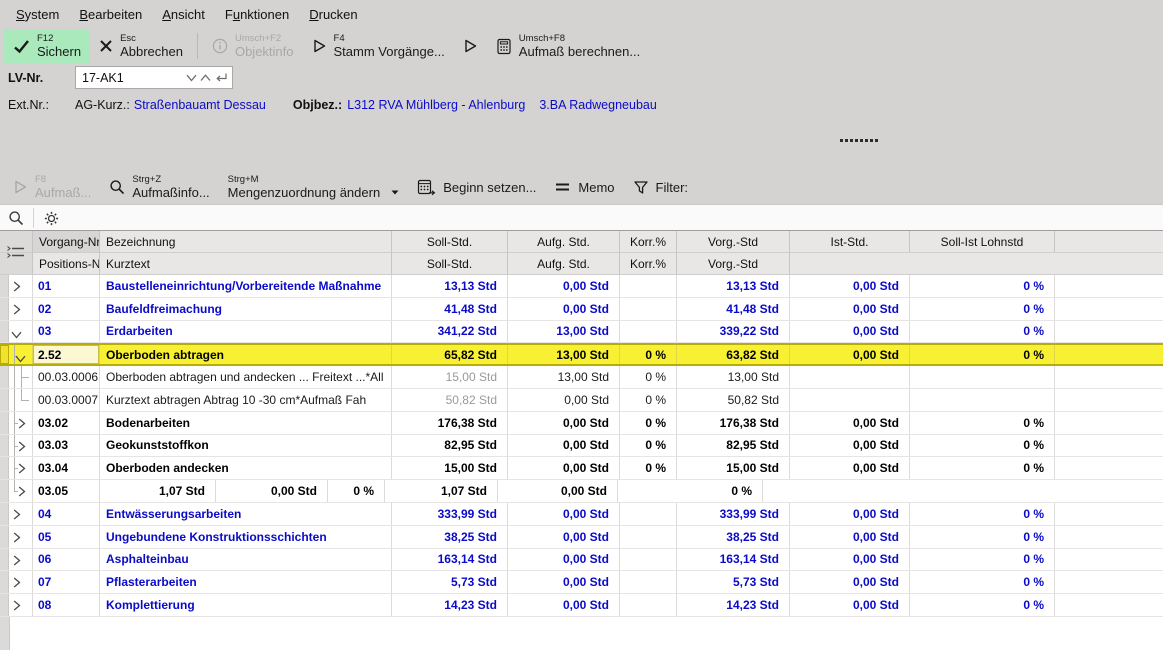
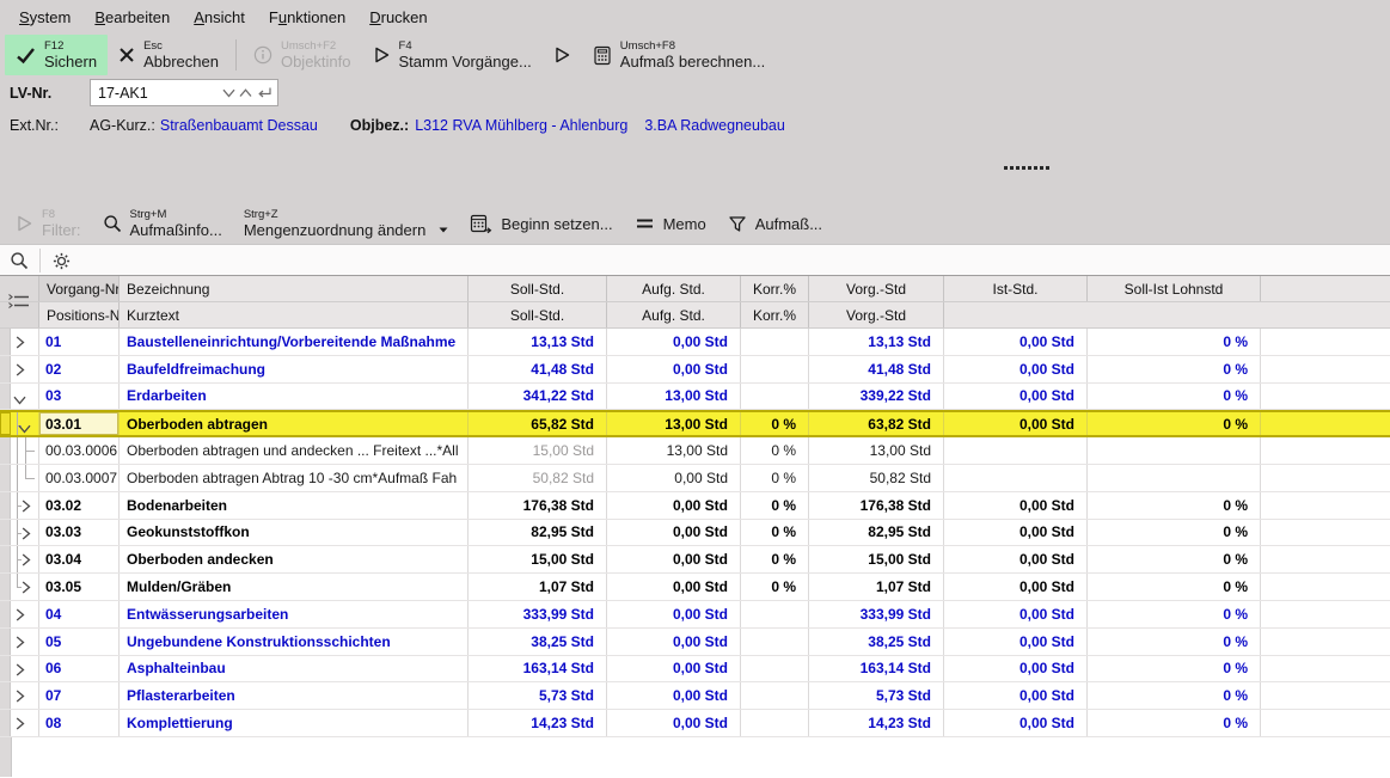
  System
  Bearbeiten
  Ansicht
  Funktionen
  Drucken
  F12
  Sichern
  Esc
  Abbrechen
  Umsch+F2
  Objektinfo
  F4
  Stamm Vorgänge...
  Umsch+F8
  Aufmaß berechnen...
  LV-Nr.
  17-AK1
  Ext.Nr.:
  AG-Kurz.:
  Straßenbauamt Dessau
  Objbez.:
  L312 RVA Mühlberg - Ahlenburg
  3.BA Radwegneubau
  F8
- Aufmaß...
+ Filter:
- Strg+Z
+ Strg+M
  Aufmaßinfo...
- Strg+M
+ Strg+Z
  Mengenzuordnung ändern
  Beginn setzen...
  Memo
- Filter:
+ Aufmaß...
  Vorgang-Nr
  Bezeichnung
  Soll-Std.
  Aufg. Std.
  Korr.%
  Vorg.-Std
  Ist-Std.
  Soll-Ist Lohnstd
  Positions-N
  Kurztext
  Soll-Std.
  Aufg. Std.
  Korr.%
  Vorg.-Std
  01
  Baustelleneinrichtung/Vorbereitende Maßnahme
  13,13 Std
  0,00 Std
  13,13 Std
  0,00 Std
  0 %
  02
  Baufeldfreimachung
  41,48 Std
  0,00 Std
  41,48 Std
  0,00 Std
  0 %
  03
  Erdarbeiten
  341,22 Std
  13,00 Std
  339,22 Std
  0,00 Std
  0 %
- 2.52
+ 03.01
  Oberboden abtragen
  65,82 Std
  13,00 Std
  0 %
  63,82 Std
  0,00 Std
  0 %
  00.03.0006
  Oberboden abtragen und andecken ... Freitext ...*All
  15,00 Std
  13,00 Std
  0 %
  13,00 Std
  00.03.0007
- Kurztext abtragen Abtrag 10 -30 cm*Aufmaß Fah
+ Oberboden abtragen Abtrag 10 -30 cm*Aufmaß Fah
  50,82 Std
  0,00 Std
  0 %
  50,82 Std
  03.02
  Bodenarbeiten
  176,38 Std
  0,00 Std
  0 %
  176,38 Std
  0,00 Std
  0 %
  03.03
  Geokunststoffkon
  82,95 Std
  0,00 Std
  0 %
  82,95 Std
  0,00 Std
  0 %
  03.04
  Oberboden andecken
  15,00 Std
  0,00 Std
  0 %
  15,00 Std
  0,00 Std
  0 %
  03.05
+ Mulden/Gräben
  1,07 Std
  0,00 Std
  0 %
  1,07 Std
  0,00 Std
  0 %
  04
  Entwässerungsarbeiten
  333,99 Std
  0,00 Std
  333,99 Std
  0,00 Std
  0 %
  05
  Ungebundene Konstruktionsschichten
  38,25 Std
  0,00 Std
  38,25 Std
  0,00 Std
  0 %
  06
  Asphalteinbau
  163,14 Std
  0,00 Std
  163,14 Std
  0,00 Std
  0 %
  07
  Pflasterarbeiten
  5,73 Std
  0,00 Std
  5,73 Std
  0,00 Std
  0 %
  08
  Komplettierung
  14,23 Std
  0,00 Std
  14,23 Std
  0,00 Std
  0 %
